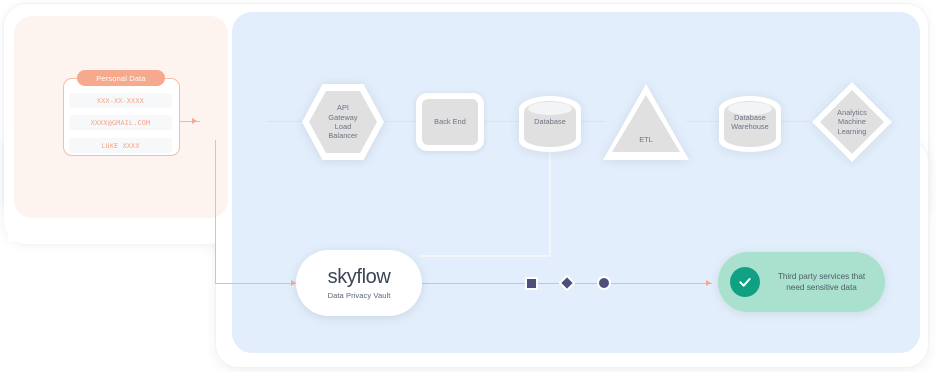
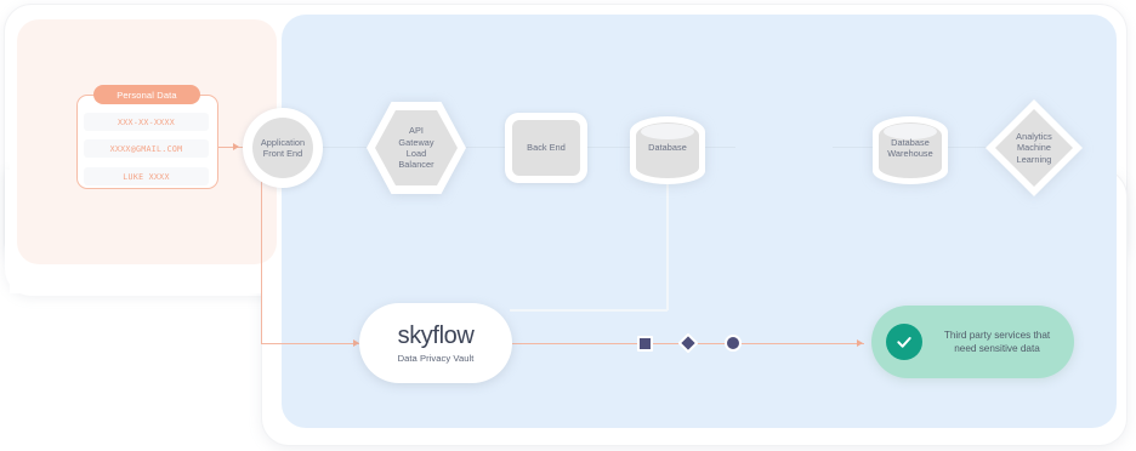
  Personal Data
  XXX-XX-XXXX
  XXXX@GMAIL.COM
  LUKE XXXX
+ Application
+ Front End
  API
  Gateway
  Load
  Balancer
  Back End
  Database
- ETL
  Database
  Warehouse
  Analytics
  Machine
  Learning
  skyflow
  Data Privacy Vault
  Third party services that
  need sensitive data
